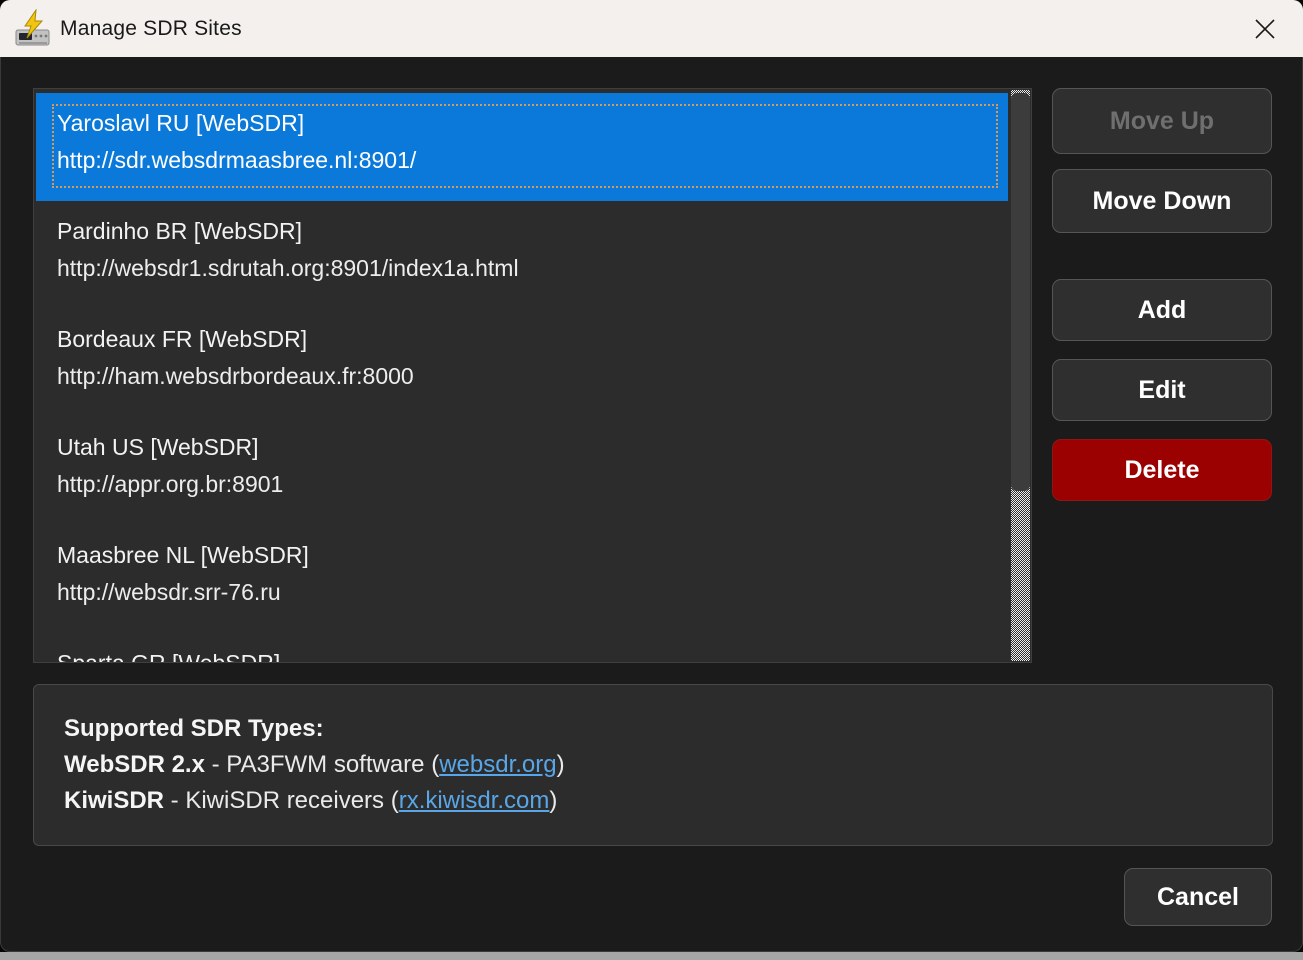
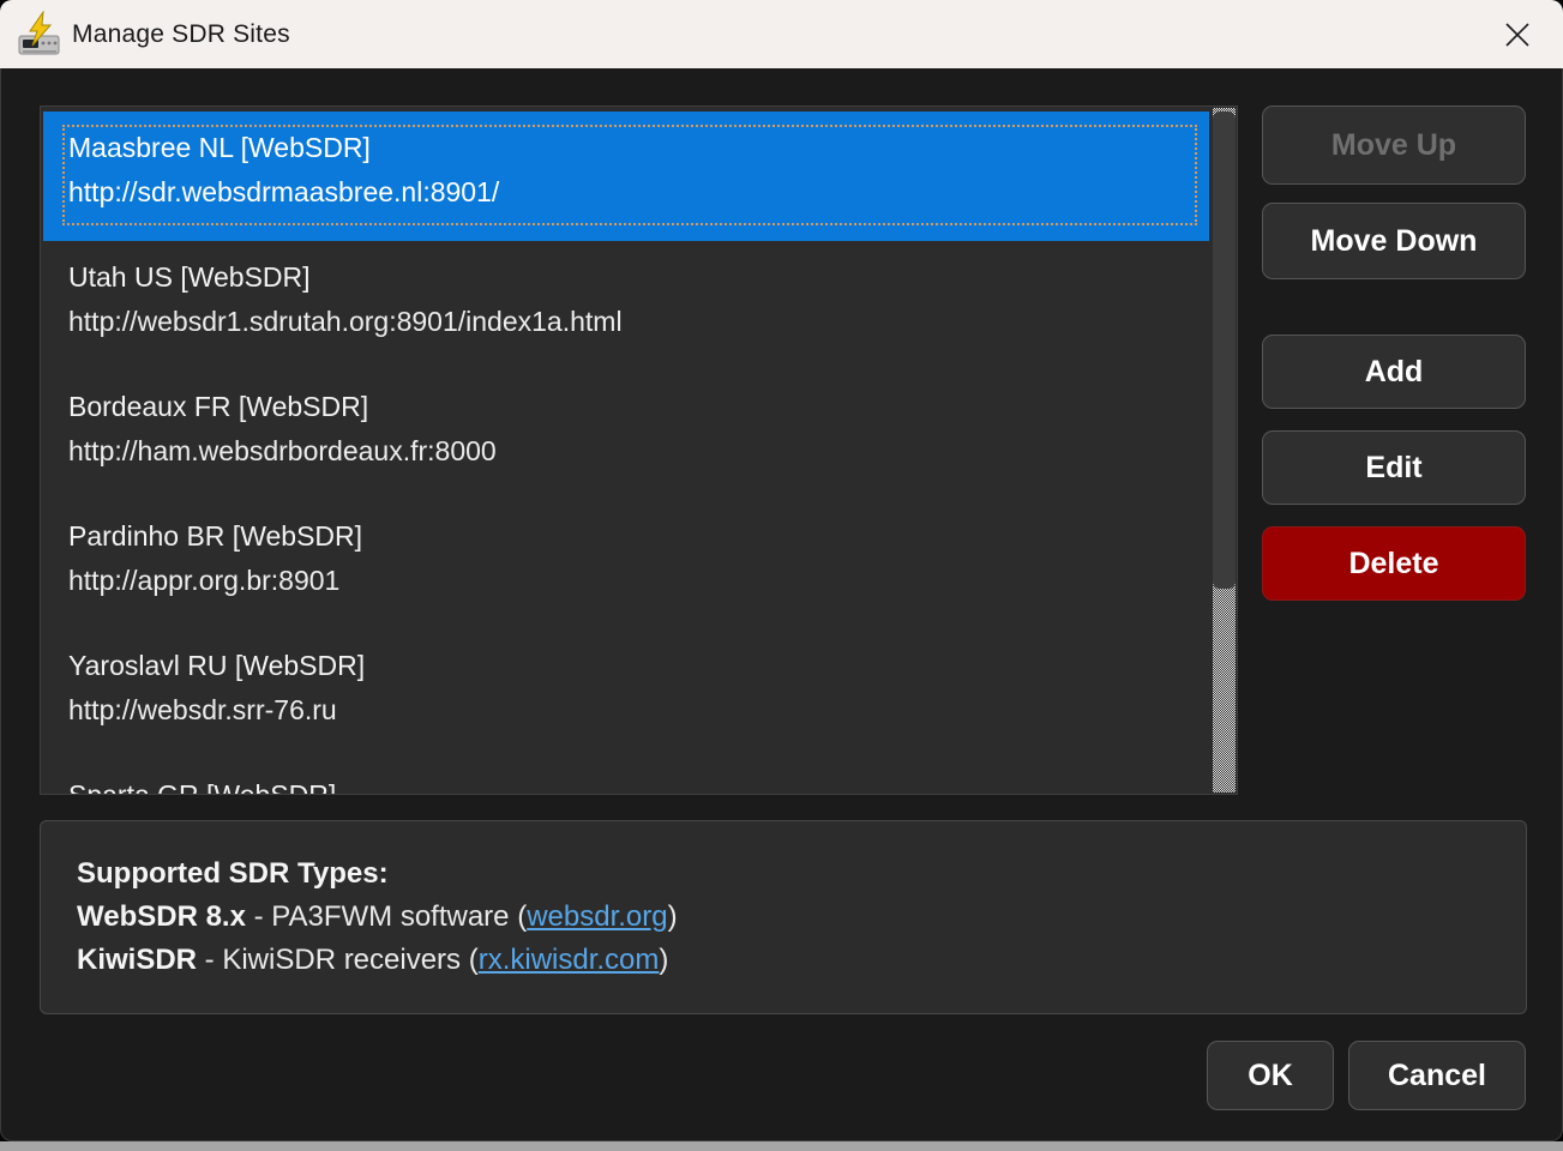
  Manage SDR Sites
- Yaroslavl RU [WebSDR]
+ Maasbree NL [WebSDR]
  http://sdr.websdrmaasbree.nl:8901/
- Pardinho BR [WebSDR]
+ Utah US [WebSDR]
  http://websdr1.sdrutah.org:8901/index1a.html
  Bordeaux FR [WebSDR]
  http://ham.websdrbordeaux.fr:8000
- Utah US [WebSDR]
+ Pardinho BR [WebSDR]
  http://appr.org.br:8901
- Maasbree NL [WebSDR]
+ Yaroslavl RU [WebSDR]
  http://websdr.srr-76.ru
  Move Up
  Move Down
  Add
  Edit
  Delete
  Supported SDR Types:
- WebSDR 2.x - PA3FWM software (websdr.org)
+ WebSDR 8.x - PA3FWM software (websdr.org)
  KiwiSDR - KiwiSDR receivers (rx.kiwisdr.com)
+ OK
  Cancel
